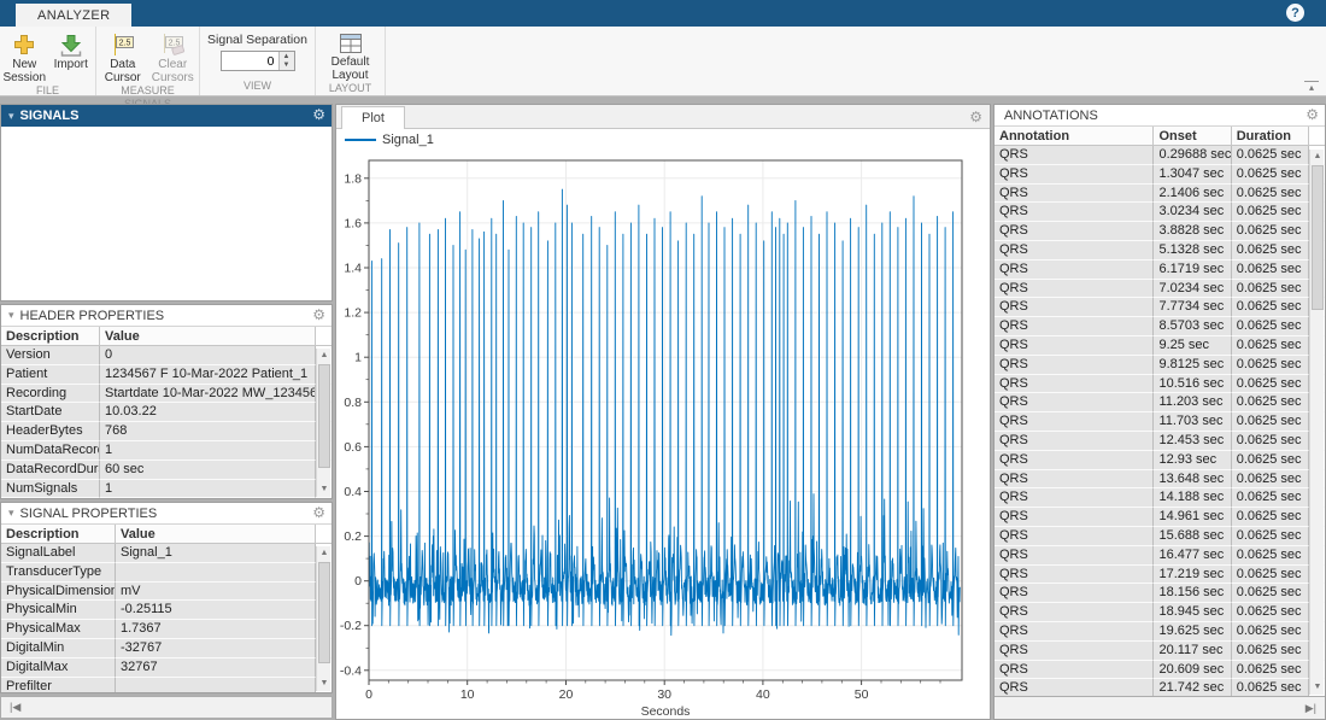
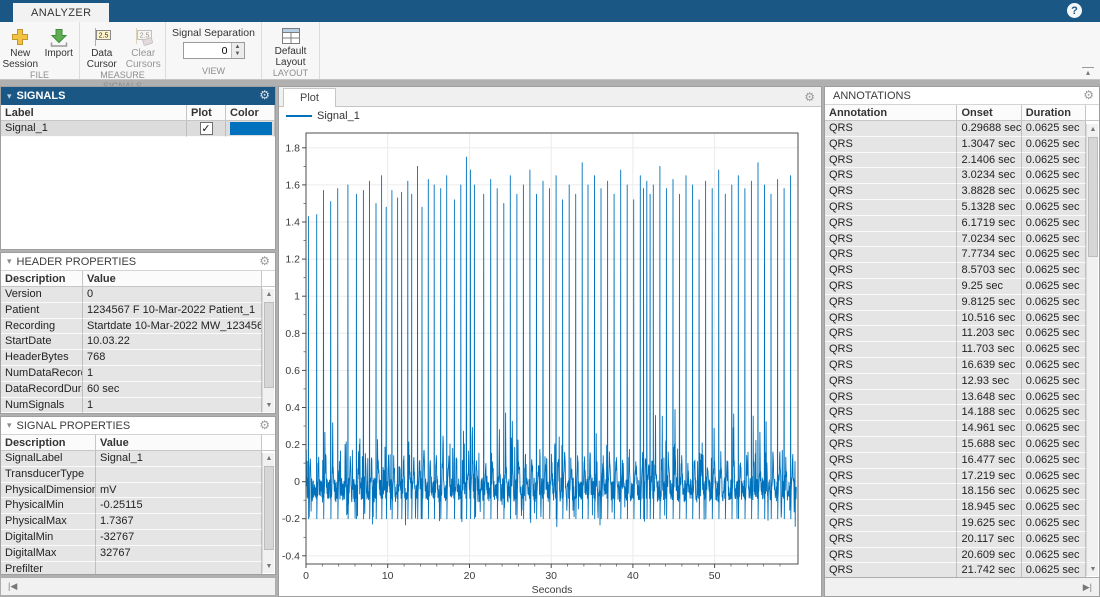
  ANALYZER
  ?
  New Session
  Import
  FILE
  Data Cursor
  Clear Cursors
  Signal Separation
  0
  VIEW
  Default Layout
  LAYOUT
  ▴
  ▾
  SIGNALS
  ⚙
+ Label	Plot	Color
+ Signal_1	✓
  ▾
  HEADER PROPERTIES
  ⚙
  Description	Value
  Version	0
  Patient	1234567 F 10-Mar-2022 Patient_1
  Recording	Startdate 10-Mar-2022 MW_123456
  StartDate	10.03.22
  HeaderBytes	768
  NumDataRecor	1
  DataRecordDur	60 sec
  NumSignals	1
  ▾
  SIGNAL PROPERTIES
  ⚙
  Description	Value
  SignalLabel	Signal_1
  TransducerType
  PhysicalDimension	mV
  PhysicalMin	-0.25115
  PhysicalMax	1.7367
  DigitalMin	-32767
  DigitalMax	32767
  Prefilter
  |◀
  Plot
  ⚙
  Signal_1
  0
  10
  20
  30
  40
  50
  -0.4
  -0.2
  0
  0.2
  0.4
  0.6
  0.8
  1
  1.2
  1.4
  1.6
  1.8
  Seconds
  ANNOTATIONS
  ⚙
  Annotation	Onset	Duration
  QRS	0.29688 sec	0.0625 sec
  QRS	1.3047 sec	0.0625 sec
  QRS	2.1406 sec	0.0625 sec
  QRS	3.0234 sec	0.0625 sec
  QRS	3.8828 sec	0.0625 sec
  QRS	5.1328 sec	0.0625 sec
  QRS	6.1719 sec	0.0625 sec
  QRS	7.0234 sec	0.0625 sec
  QRS	7.7734 sec	0.0625 sec
  QRS	8.5703 sec	0.0625 sec
  QRS	9.25 sec	0.0625 sec
  QRS	9.8125 sec	0.0625 sec
  QRS	10.516 sec	0.0625 sec
  QRS	11.203 sec	0.0625 sec
  QRS	11.703 sec	0.0625 sec
- QRS	12.453 sec	0.0625 sec
+ QRS	16.639 sec	0.0625 sec
  QRS	12.93 sec	0.0625 sec
  QRS	13.648 sec	0.0625 sec
  QRS	14.188 sec	0.0625 sec
  QRS	14.961 sec	0.0625 sec
  QRS	15.688 sec	0.0625 sec
  QRS	16.477 sec	0.0625 sec
  QRS	17.219 sec	0.0625 sec
  QRS	18.156 sec	0.0625 sec
  QRS	18.945 sec	0.0625 sec
  QRS	19.625 sec	0.0625 sec
  QRS	20.117 sec	0.0625 sec
  QRS	20.609 sec	0.0625 sec
  QRS	21.742 sec	0.0625 sec
  ▶|
